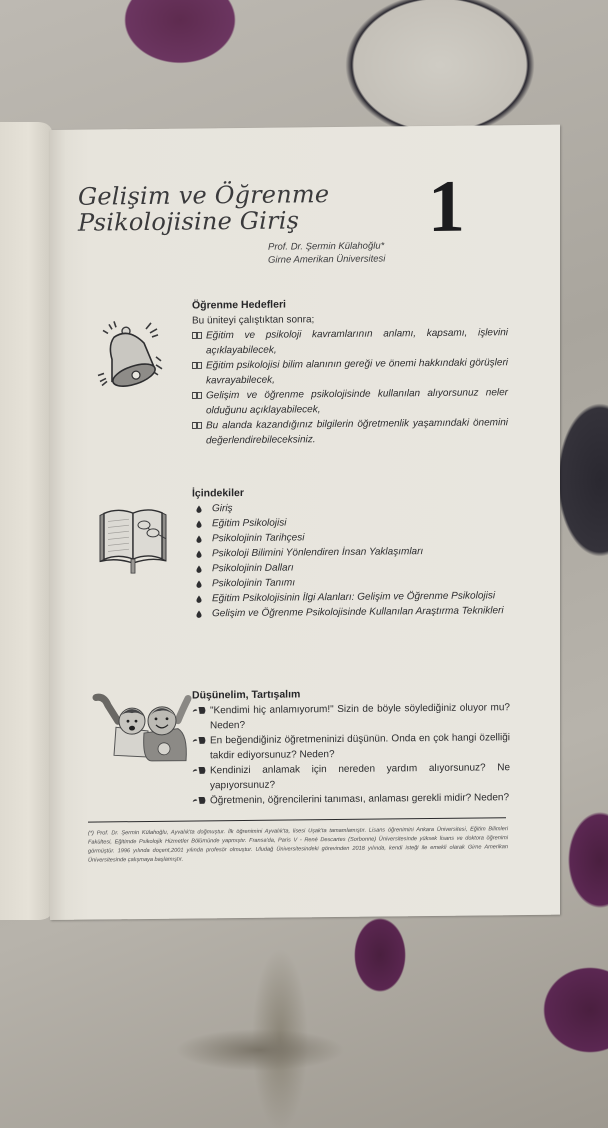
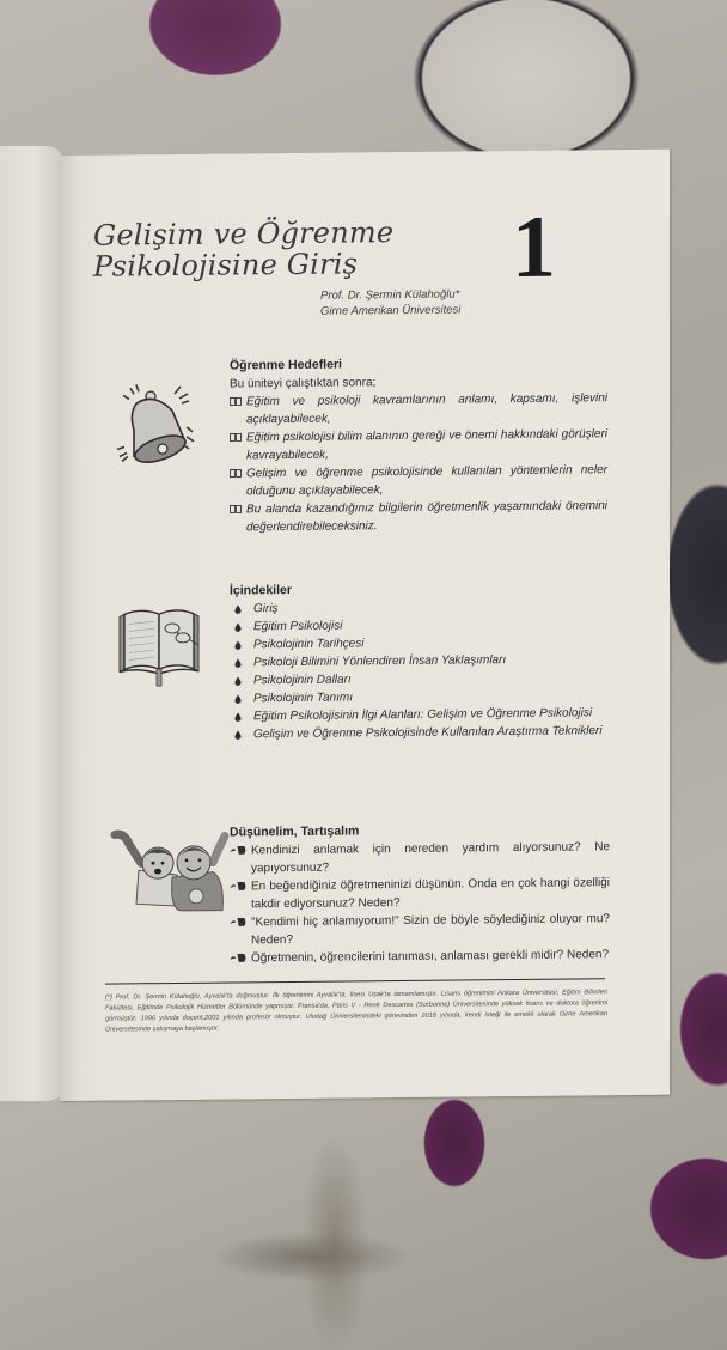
  Gelişim ve Öğrenme
  Psikolojisine Giriş
  1
  Prof. Dr. Şermin Külahoğlu*
  Girne Amerikan Üniversitesi
  Öğrenme Hedefleri
  Bu üniteyi çalıştıktan sonra;
  Eğitim ve psikoloji kavramlarının anlamı, kapsamı, işlevini açıklayabilecek,
  Eğitim psikolojisi bilim alanının gereği ve önemi hakkındaki görüşleri kavrayabilecek,
- Gelişim ve öğrenme psikolojisinde kullanılan alıyorsunuz neler olduğunu açıklayabilecek,
+ Gelişim ve öğrenme psikolojisinde kullanılan yöntemlerin neler olduğunu açıklayabilecek,
  Bu alanda kazandığınız bilgilerin öğretmenlik yaşamındaki önemini değerlendirebileceksiniz.
  İçindekiler
  Giriş
  Eğitim Psikolojisi
  Psikolojinin Tarihçesi
  Psikoloji Bilimini Yönlendiren İnsan Yaklaşımları
  Psikolojinin Dalları
  Psikolojinin Tanımı
  Eğitim Psikolojisinin İlgi Alanları: Gelişim ve Öğrenme Psikolojisi
  Gelişim ve Öğrenme Psikolojisinde Kullanılan Araştırma Teknikleri
  Düşünelim, Tartışalım
- "Kendimi hiç anlamıyorum!" Sizin de böyle söylediğiniz oluyor mu? Neden?
+ Kendinizi anlamak için nereden yardım alıyorsunuz? Ne yapıyorsunuz?
  En beğendiğiniz öğretmeninizi düşünün. Onda en çok hangi özelliği takdir ediyorsunuz? Neden?
- Kendinizi anlamak için nereden yardım alıyorsunuz? Ne yapıyorsunuz?
+ "Kendimi hiç anlamıyorum!" Sizin de böyle söylediğiniz oluyor mu? Neden?
  Öğretmenin, öğrencilerini tanıması, anlaması gerekli midir? Neden?
  (*) Prof. Dr. Şermin Külahoğlu, Ayvalık'ta doğmuştur. İlk öğrenimini Ayvalık'ta, lisesi Uşak'ta tamamlamıştır. Lisans öğrenimini Ankara Üniversitesi, Eğitim Bilimleri Fakültesi, Eğitimde Psikolojik Hizmetler Bölümünde yapmıştır. Fransa'da, Paris V - René Descartes (Sorbonne) Üniversitesinde yüksek lisans ve doktora öğrenimi görmüştür. 1996 yılında doçent,2001 yılında profesör olmuştur. Uludağ Üniversitesindeki görevinden 2018 yılında, kendi isteği ile emekli olarak Girne Amerikan
